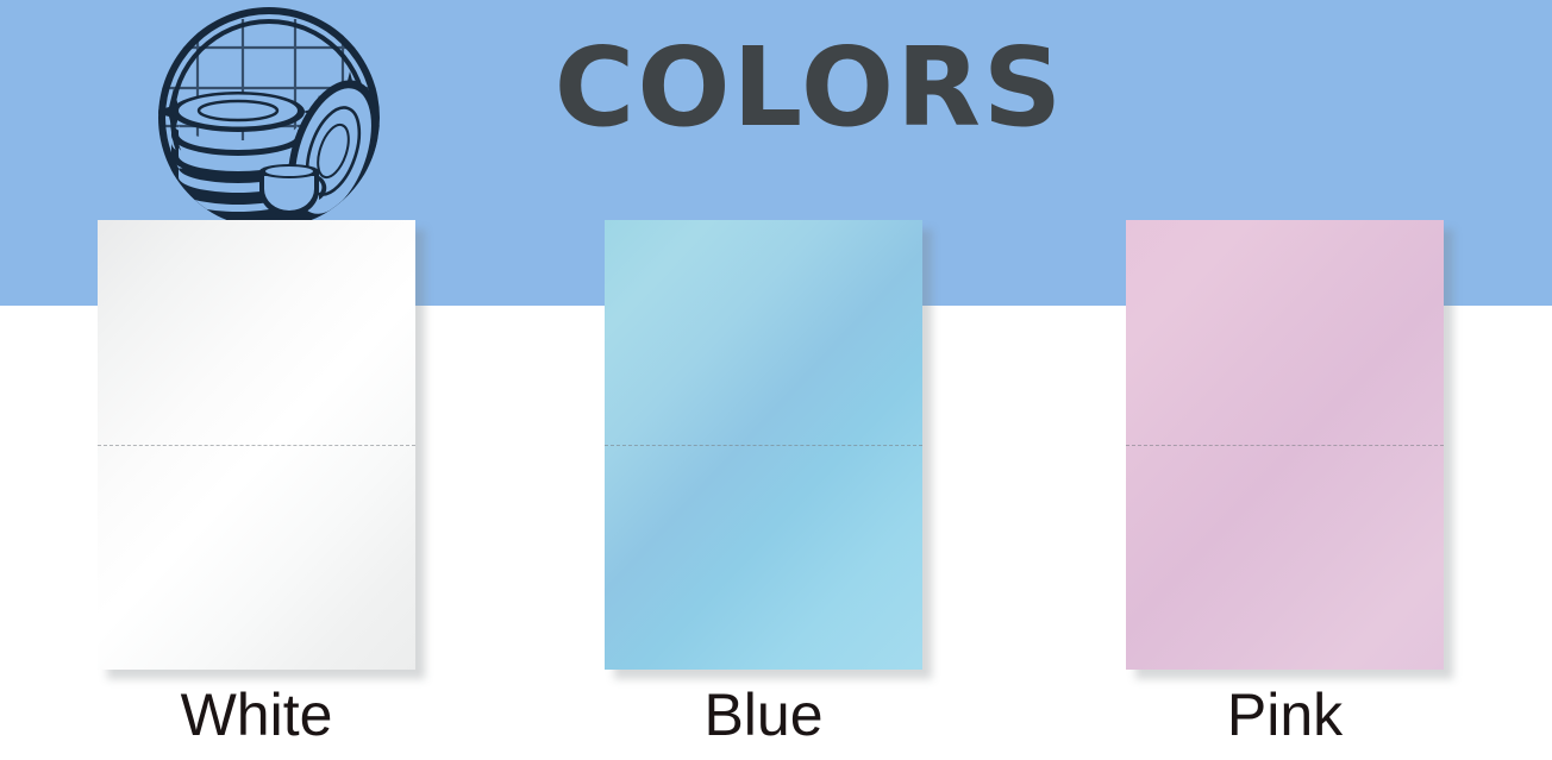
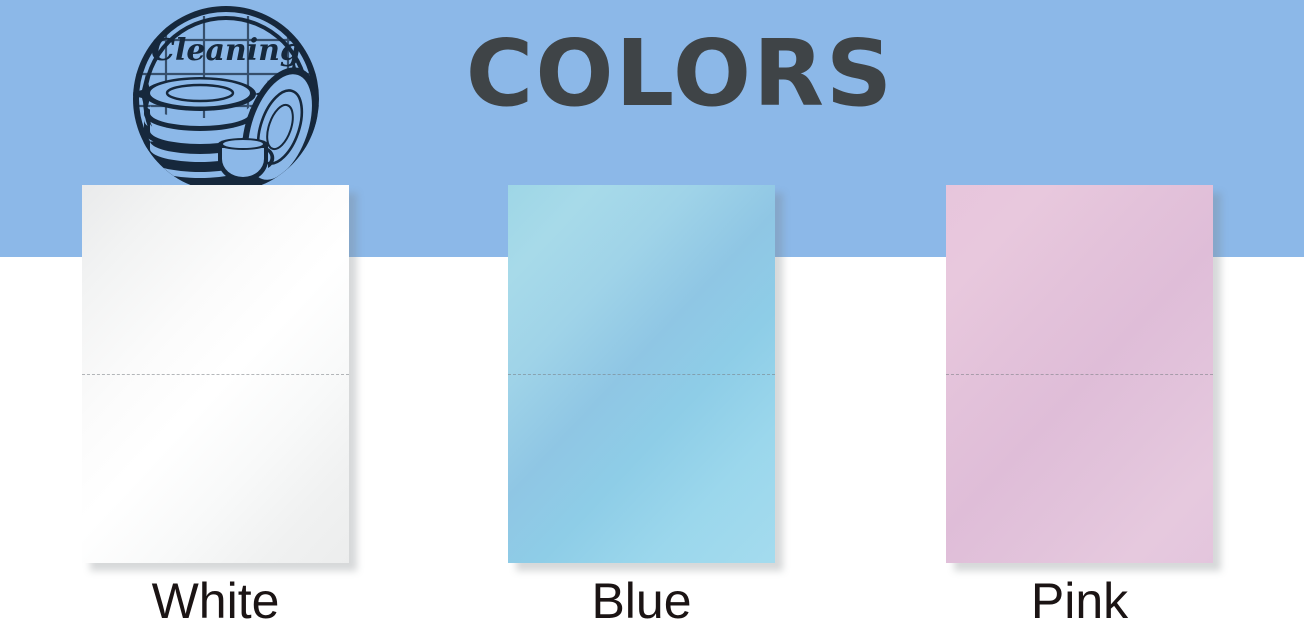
+ Cleaning
  COLORS
  White
  Blue
  Pink
